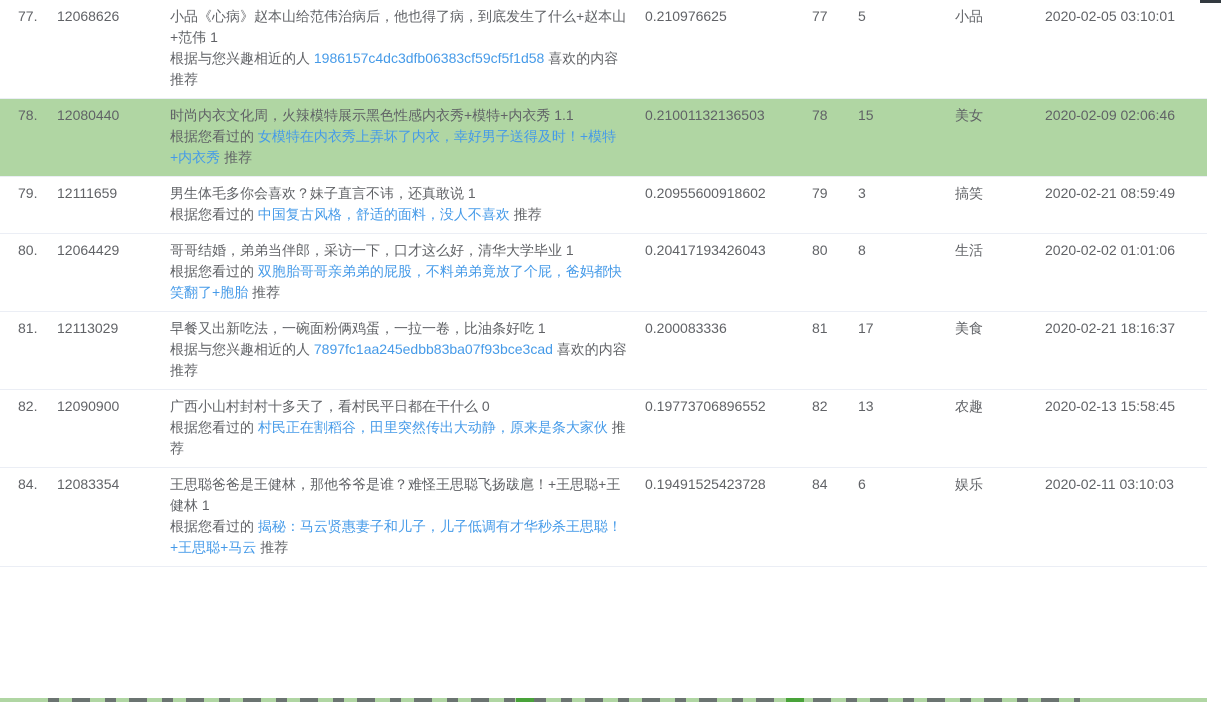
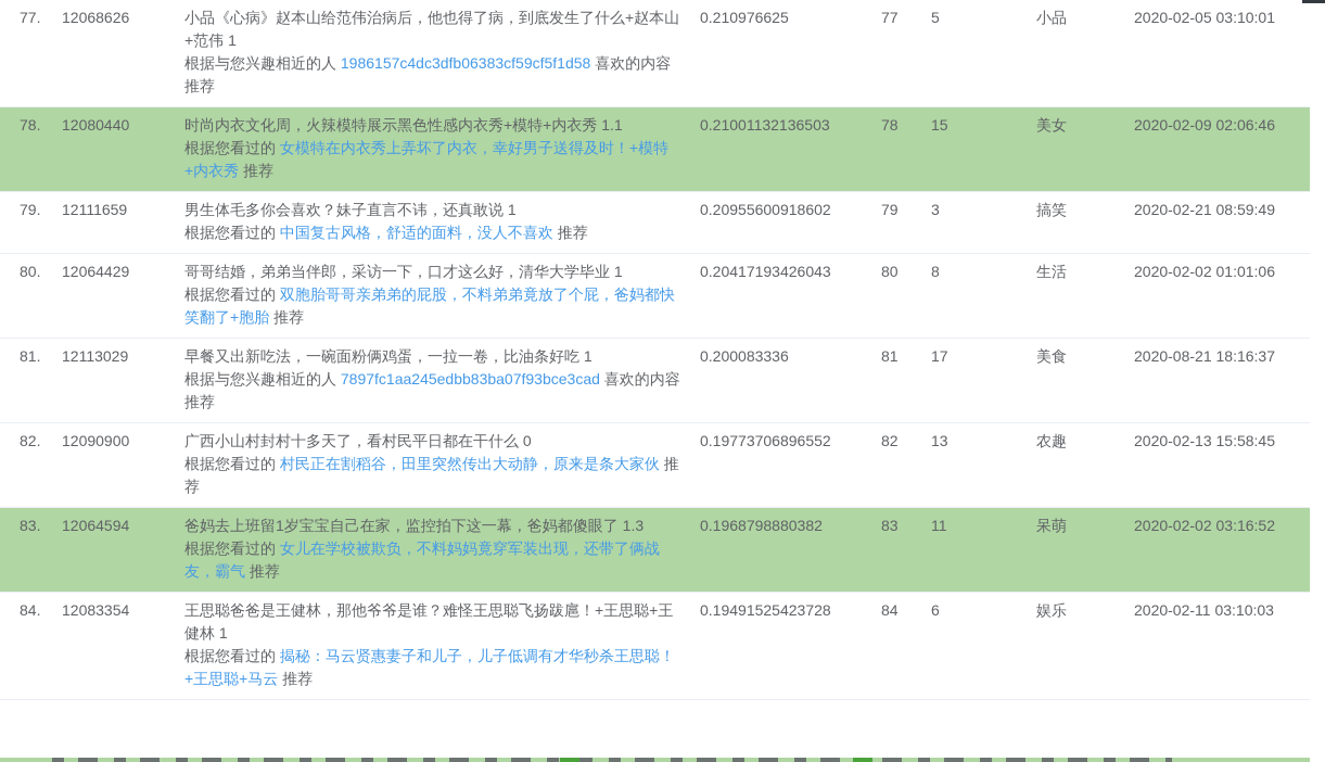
  77.	12068626	小品《心病》赵本山给范伟治病后，他也得了病，到底发生了什么+赵本山+范伟 1 根据与您兴趣相近的人 1986157c4dc3dfb06383cf59cf5f1d58 喜欢的内容推荐	0.210976625	77	5	小品	2020-02-05 03:10:01
  78.	12080440	时尚内衣文化周，火辣模特展示黑色性感内衣秀+模特+内衣秀 1.1 根据您看过的 女模特在内衣秀上弄坏了内衣，幸好男子送得及时！+模特+内衣秀 推荐	0.21001132136503	78	15	美女	2020-02-09 02:06:46
  79.	12111659	男生体毛多你会喜欢？妹子直言不讳，还真敢说 1 根据您看过的 中国复古风格，舒适的面料，没人不喜欢 推荐	0.20955600918602	79	3	搞笑	2020-02-21 08:59:49
  80.	12064429	哥哥结婚，弟弟当伴郎，采访一下，口才这么好，清华大学毕业 1 根据您看过的 双胞胎哥哥亲弟弟的屁股，不料弟弟竟放了个屁，爸妈都快笑翻了+胞胎 推荐	0.20417193426043	80	8	生活	2020-02-02 01:01:06
- 81.	12113029	早餐又出新吃法，一碗面粉俩鸡蛋，一拉一卷，比油条好吃 1 根据与您兴趣相近的人 7897fc1aa245edbb83ba07f93bce3cad 喜欢的内容推荐	0.200083336	81	17	美食	2020-02-21 18:16:37
+ 81.	12113029	早餐又出新吃法，一碗面粉俩鸡蛋，一拉一卷，比油条好吃 1 根据与您兴趣相近的人 7897fc1aa245edbb83ba07f93bce3cad 喜欢的内容推荐	0.200083336	81	17	美食	2020-08-21 18:16:37
  82.	12090900	广西小山村封村十多天了，看村民平日都在干什么 0 根据您看过的 村民正在割稻谷，田里突然传出大动静，原来是条大家伙 推荐	0.19773706896552	82	13	农趣	2020-02-13 15:58:45
+ 83.	12064594	爸妈去上班留1岁宝宝自己在家，监控拍下这一幕，爸妈都傻眼了 1.3 根据您看过的 女儿在学校被欺负，不料妈妈竟穿军装出现，还带了俩战友，霸气 推荐	0.1968798880382	83	11	呆萌	2020-02-02 03:16:52
  84.	12083354	王思聪爸爸是王健林，那他爷爷是谁？难怪王思聪飞扬跋扈！+王思聪+王健林 1 根据您看过的 揭秘：马云贤惠妻子和儿子，儿子低调有才华秒杀王思聪！+王思聪+马云 推荐	0.19491525423728	84	6	娱乐	2020-02-11 03:10:03
